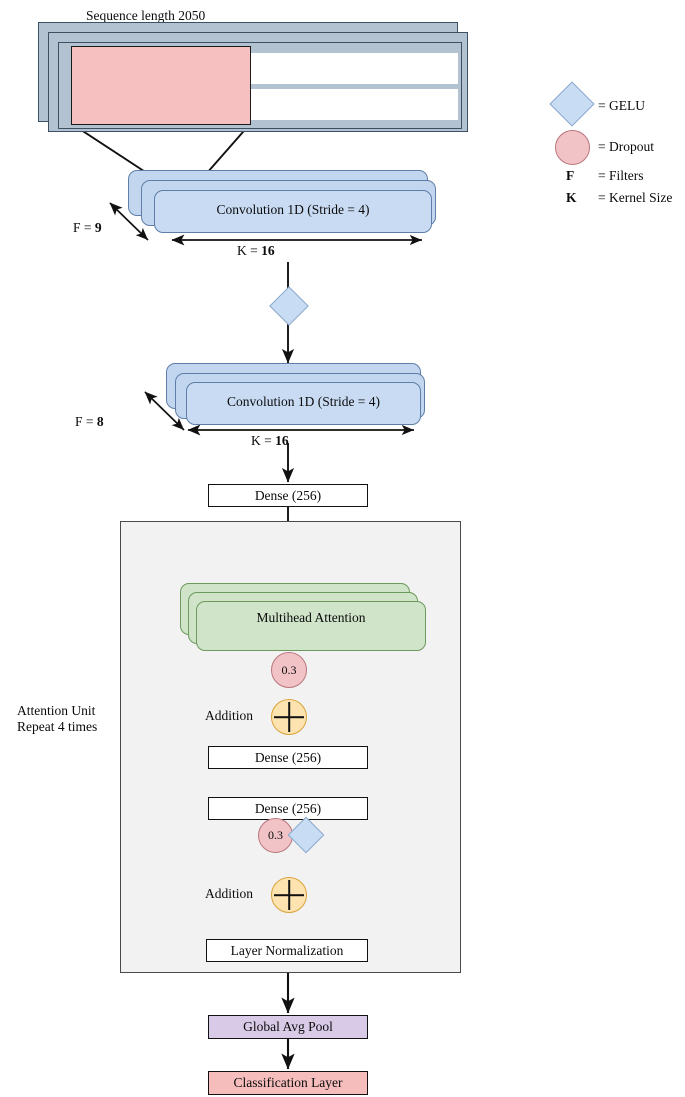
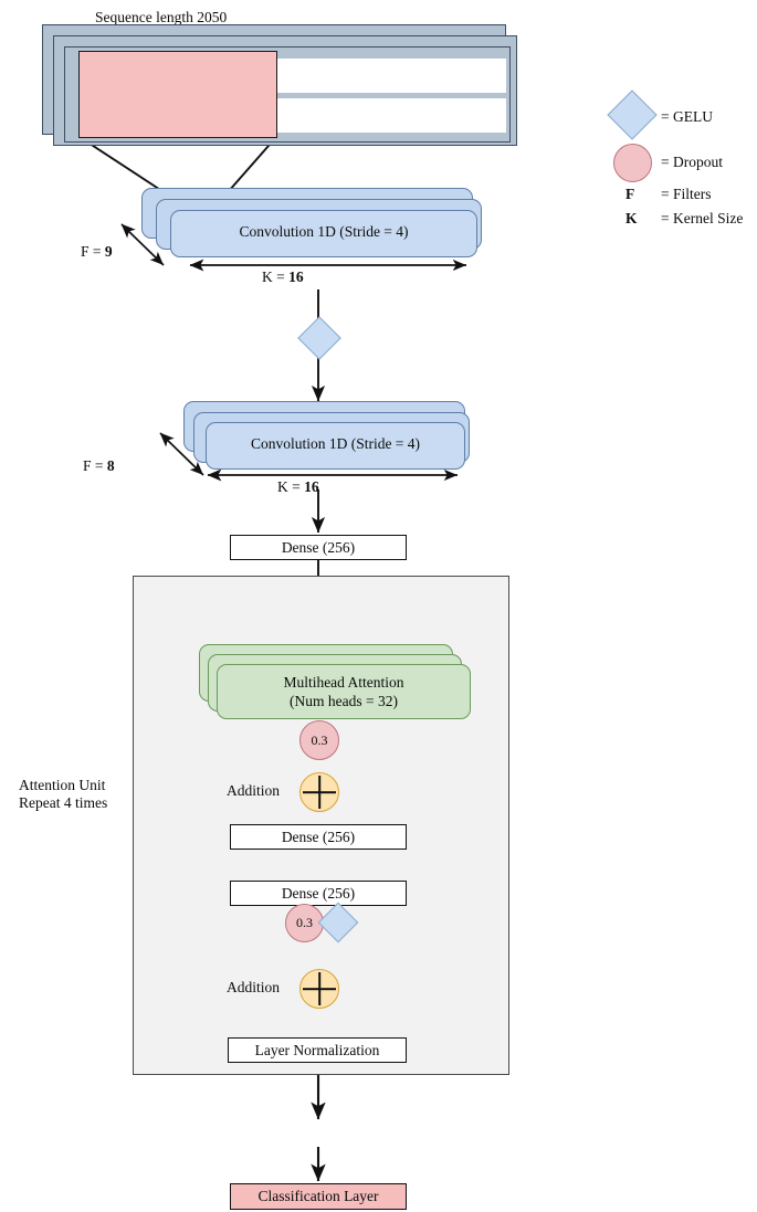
  Sequence length 2050
  Convolution 1D (Stride = 4)
  F = 9
  K = 16
  Convolution 1D (Stride = 4)
  F = 8
  K = 16
  Dense (256)
  Attention Unit
  Repeat 4 times
  Multihead Attention
+ (Num heads = 32)
  0.3
  Addition
  Dense (256)
  Dense (256)
  0.3
  Addition
  Layer Normalization
- Global Avg Pool
  Classification Layer
  = GELU
  = Dropout
  F
  = Filters
  K
  = Kernel Size
